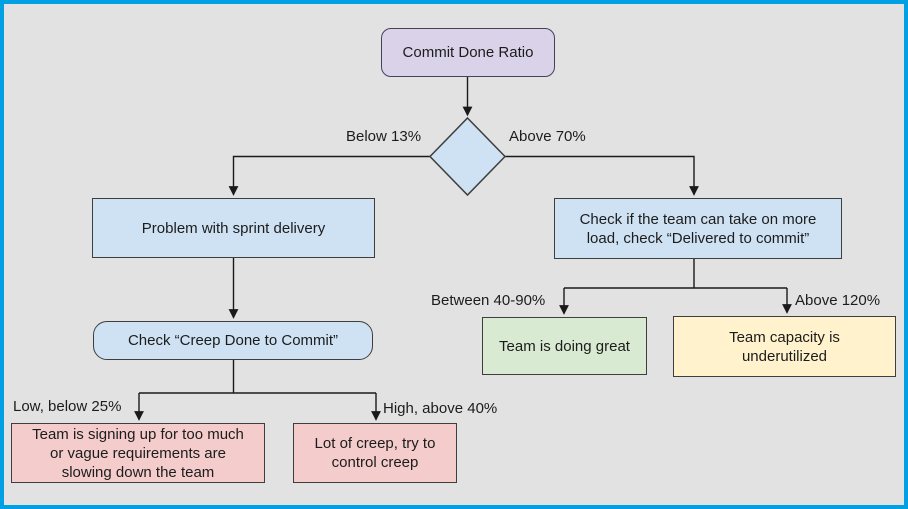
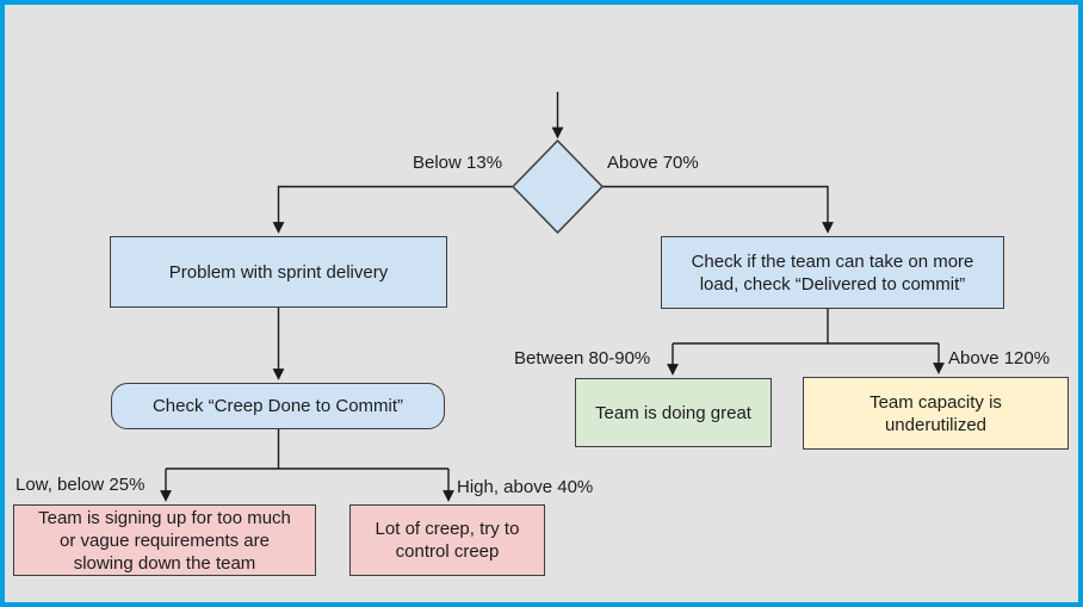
- Commit Done Ratio
  Problem with sprint delivery
  Check if the team can take on more
  load, check “Delivered to commit”
  Check “Creep Done to Commit”
  Team is signing up for too much
  or vague requirements are
  slowing down the team
  Lot of creep, try to
  control creep
  Team is doing great
  Team capacity is
  underutilized
  Below 13%
  Above 70%
- Between 40-90%
+ Between 80-90%
  Above 120%
  Low, below 25%
  High, above 40%
